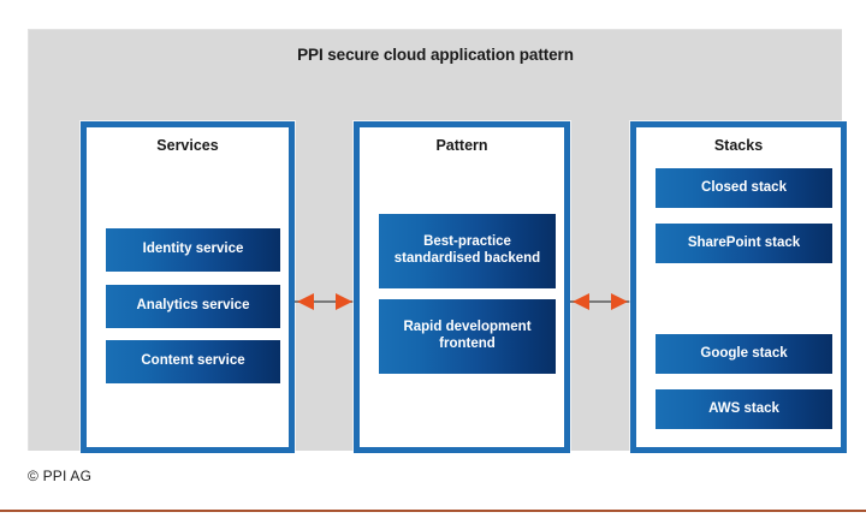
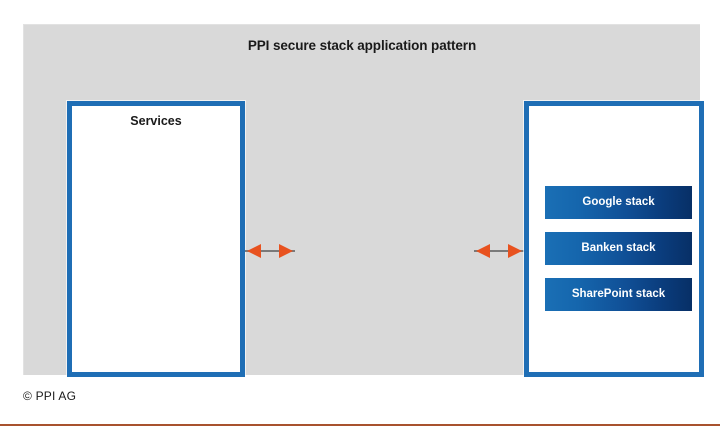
- PPI secure cloud application pattern
+ PPI secure stack application pattern
  Services
- Identity service
- Analytics service
- Content service
- Pattern
- Best-practice standardised backend
- Rapid development frontend
- Stacks
- Closed stack
- SharePoint stack
+ Google stack
+ Banken stack
- Google stack
+ SharePoint stack
- AWS stack
  © PPI AG
